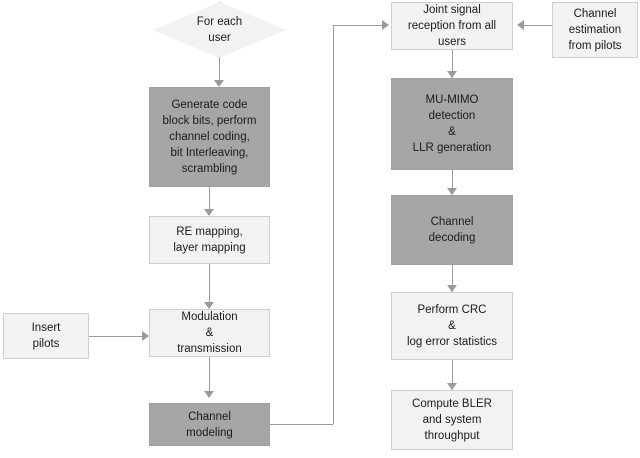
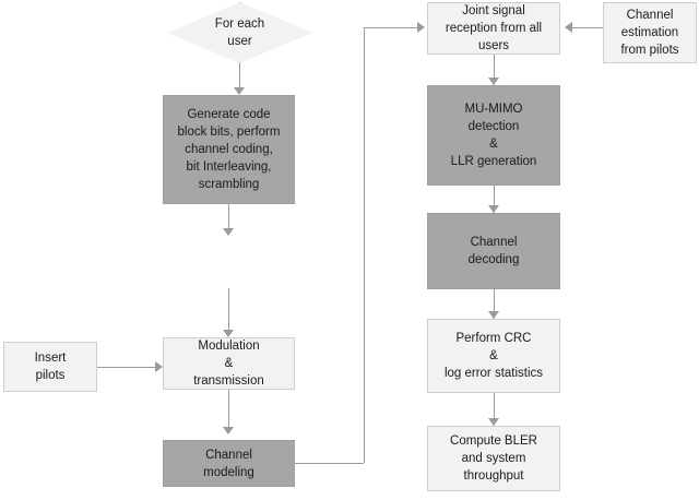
  For each
  user
  Generate code
  block bits, perform
  channel coding,
  bit Interleaving,
  scrambling
- RE mapping,
- layer mapping
  Insert
  pilots
  Modulation
  &
  transmission
  Channel
  modeling
  Joint signal
  reception from all
  users
  Channel
  estimation
  from pilots
  MU-MIMO
  detection
  &
  LLR generation
  Channel
  decoding
  Perform CRC
  &
  log error statistics
  Compute BLER
  and system
  throughput
